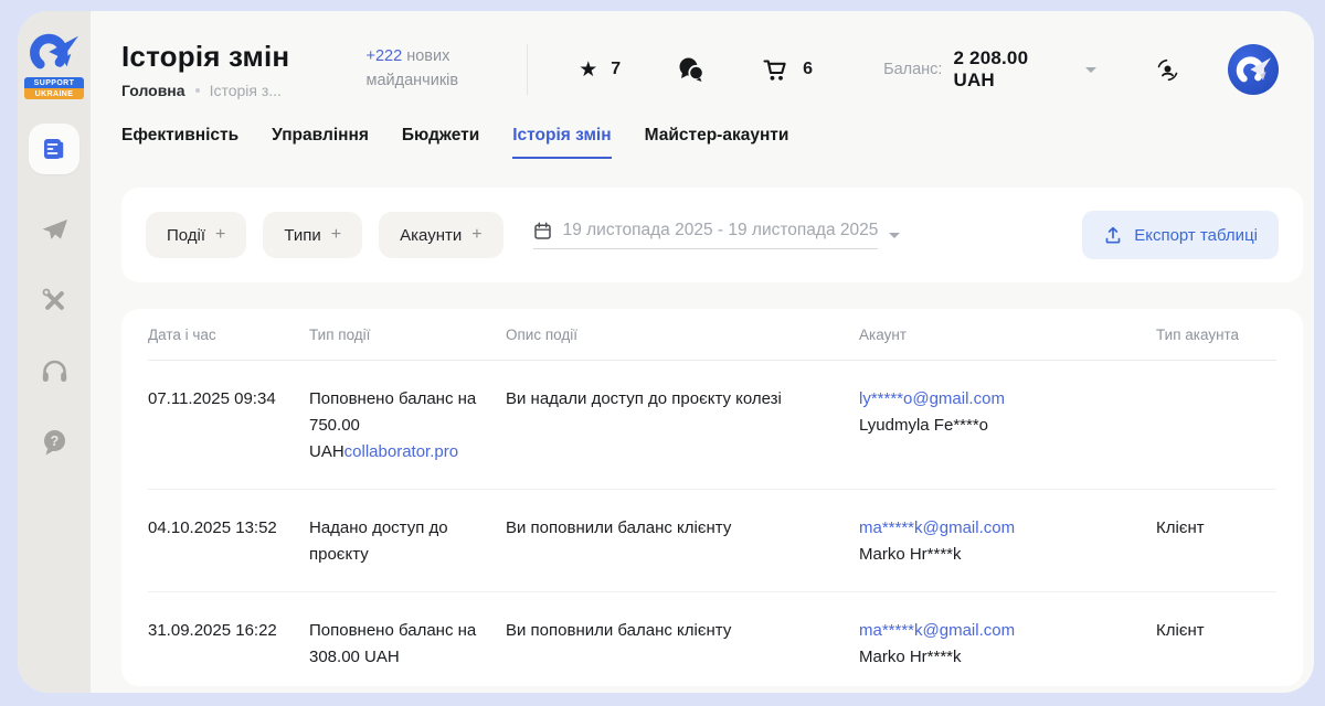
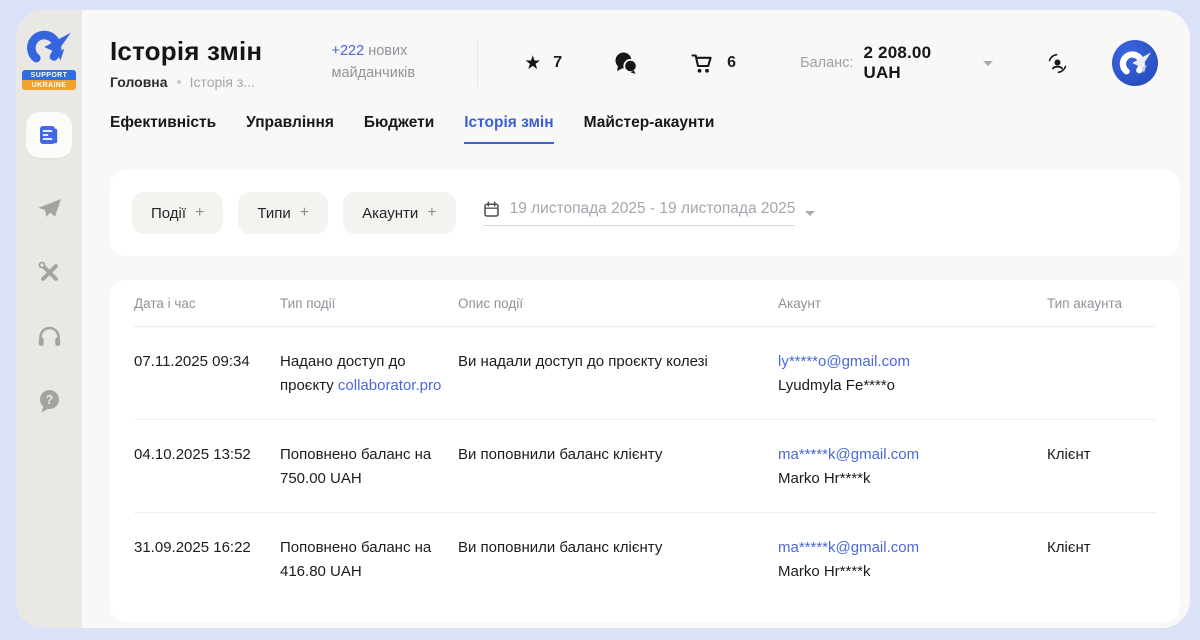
  ?
  Історія змін
  Головна
  Історія з...
  +222 нових майданчиків
  ★
  7
  6
  Баланс:
  2 208.00 UAH
  Ефективність
  Управління
  Бюджети
  Історія змін
  Майстер-акаунти
  Події
  +
  Типи
  +
  Акаунти
  +
  19 листопада 2025 - 19 листопада 2025
- Експорт таблиці
  Дата і час
  Тип події
  Опис події
  Акаунт
  Тип акаунта
  07.11.2025 09:34
- Поповнено баланс на 750.00 UAHcollaborator.pro
+ Надано доступ до проєкту collaborator.pro
  Ви надали доступ до проєкту колезі
  ly*****o@gmail.com
  Lyudmyla Fe****o
  04.10.2025 13:52
- Надано доступ до проєкту
+ Поповнено баланс на 750.00 UAH
  Ви поповнили баланс клієнту
  ma*****k@gmail.com
  Marko Hr****k
  Клієнт
  31.09.2025 16:22
- Поповнено баланс на 308.00 UAH
+ Поповнено баланс на 416.80 UAH
  Ви поповнили баланс клієнту
  ma*****k@gmail.com
  Marko Hr****k
  Клієнт
